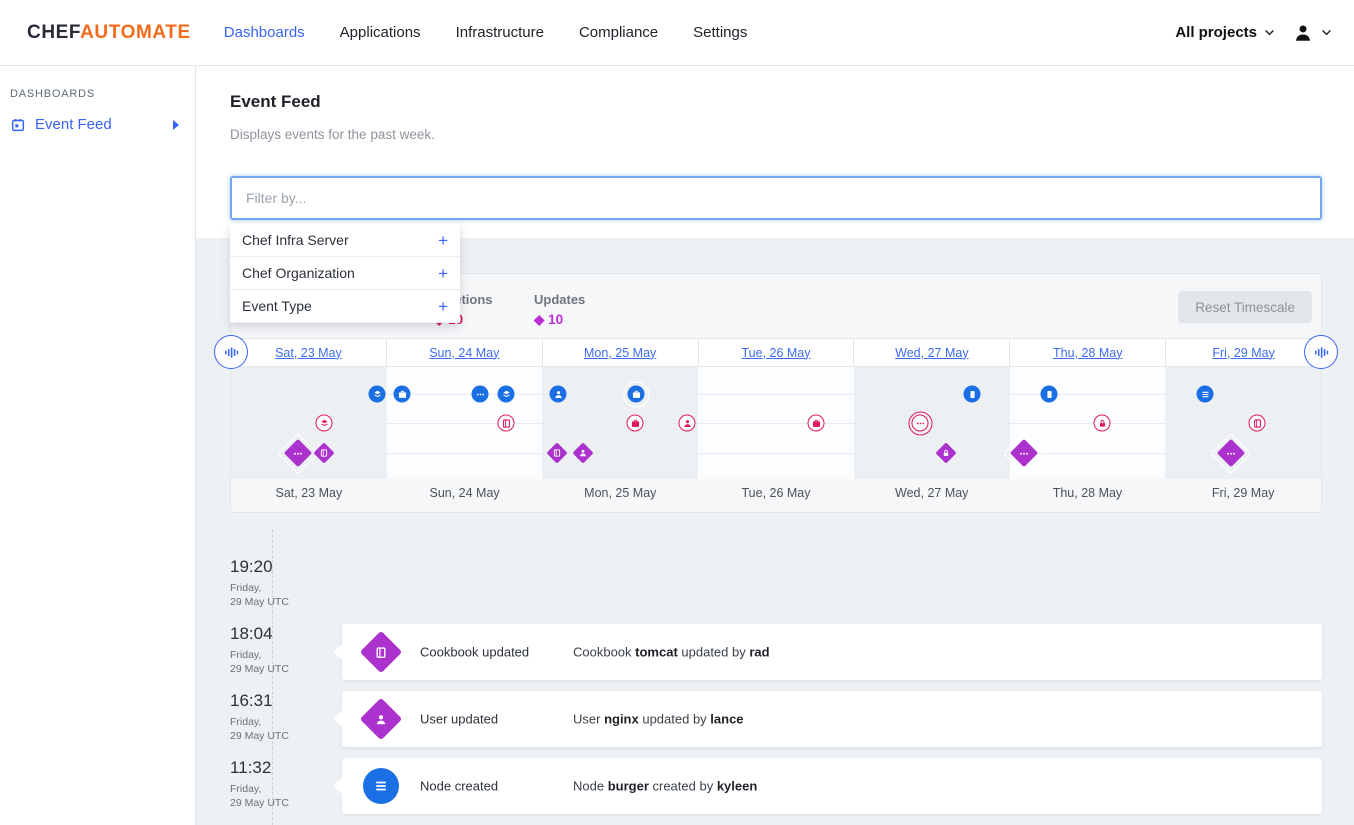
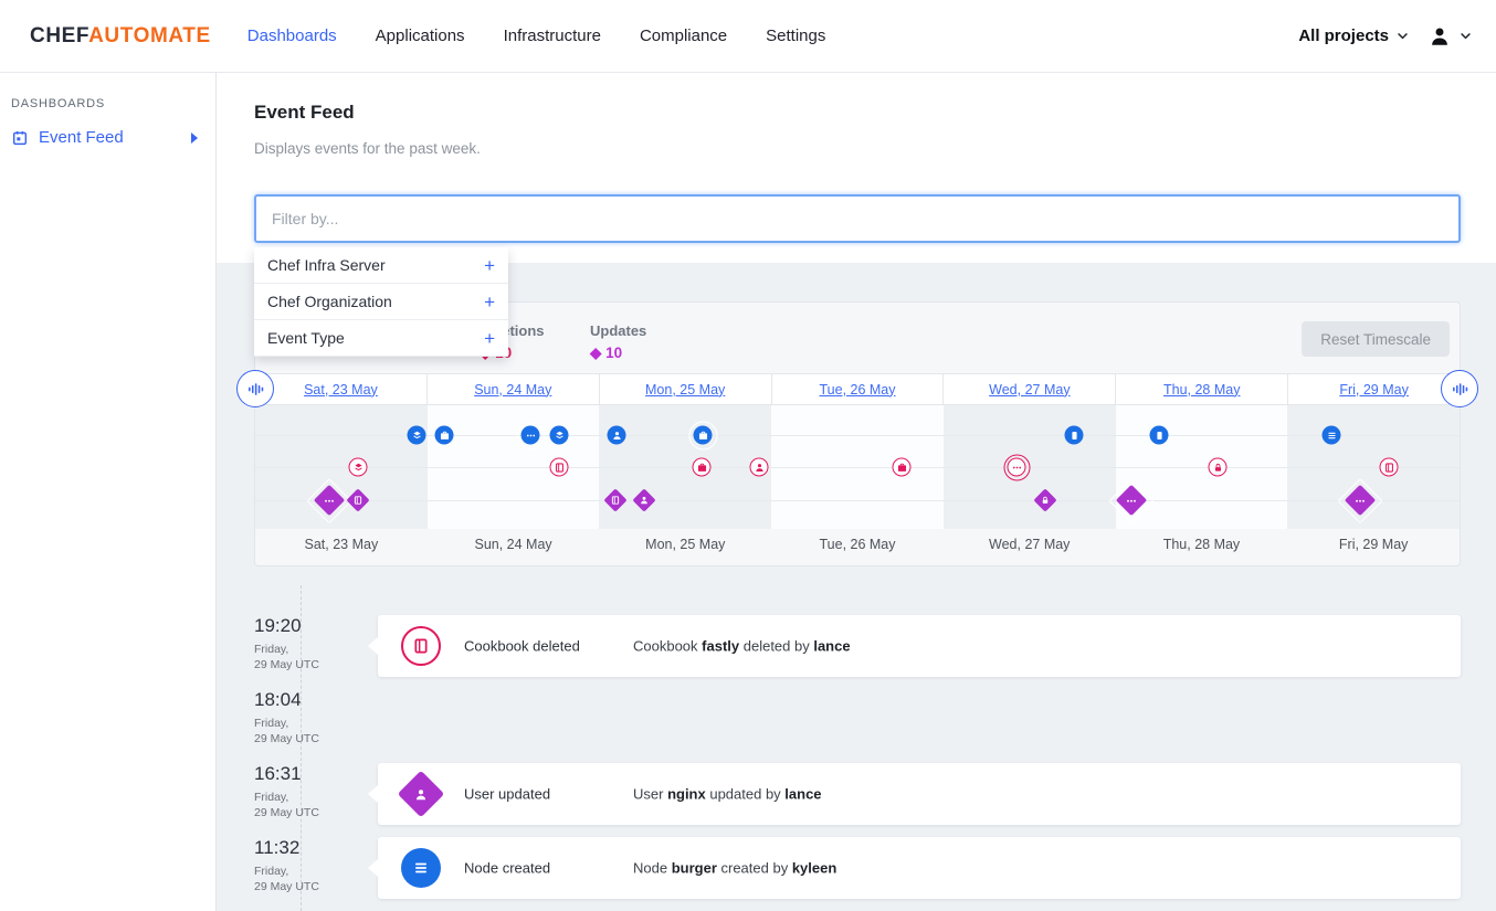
  CHEFAUTOMATE
  Dashboards
  Applications
  Infrastructure
  Compliance
  Settings
  All projects
  DASHBOARDS
  Event Feed
  Event Feed
  Displays events for the past week.
  Filter by...
  Chef Infra Server
  +
  Chef Organization
  +
  Event Type
  +
  Updates
  ◆ 10
  Reset Timescale
  Sat, 23 May
  Sun, 24 May
  Mon, 25 May
  Tue, 26 May
  Wed, 27 May
  Thu, 28 May
  Fri, 29 May
  Sat, 23 May
  Sun, 24 May
  Mon, 25 May
  Tue, 26 May
  Wed, 27 May
  Thu, 28 May
  Fri, 29 May
  19:20
  Friday,
  29 May UTC
+ Cookbook deleted
+ Cookbook fastly deleted by lance
  18:04
  Friday,
  29 May UTC
- Cookbook updated
- Cookbook tomcat updated by rad
  16:31
  Friday,
  29 May UTC
  User updated
  User nginx updated by lance
  11:32
  Friday,
  29 May UTC
  Node created
  Node burger created by kyleen
